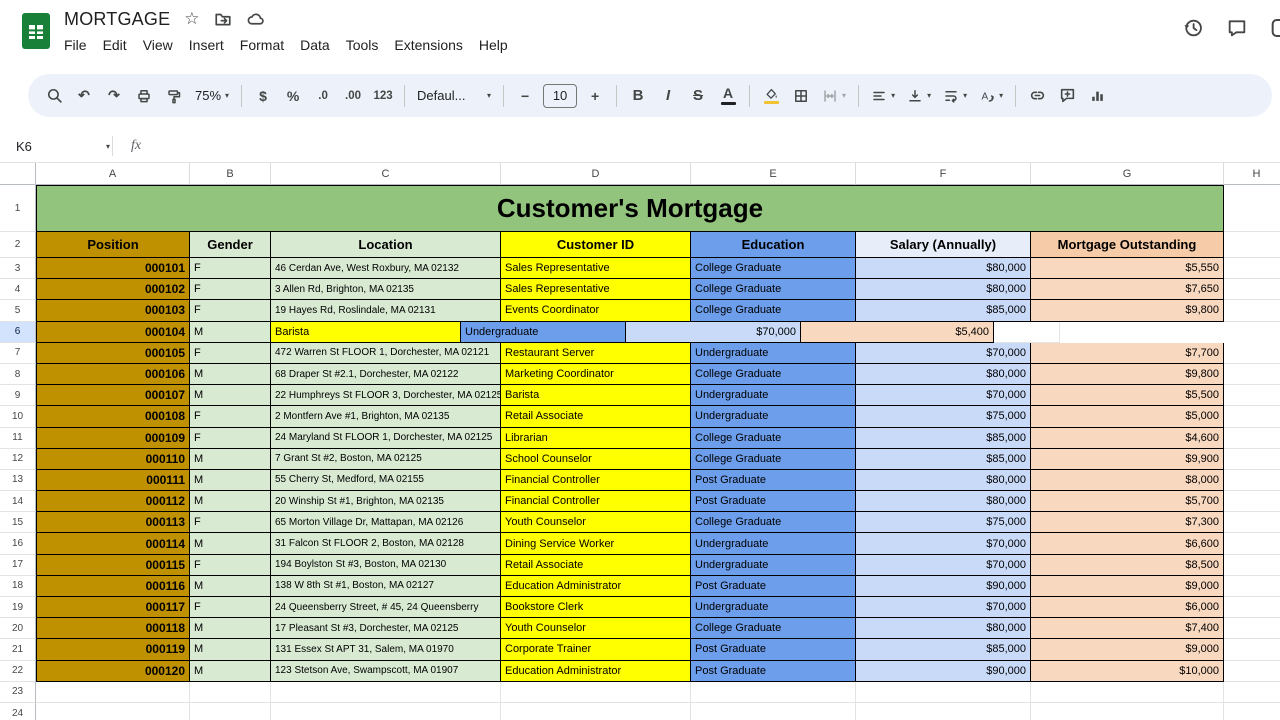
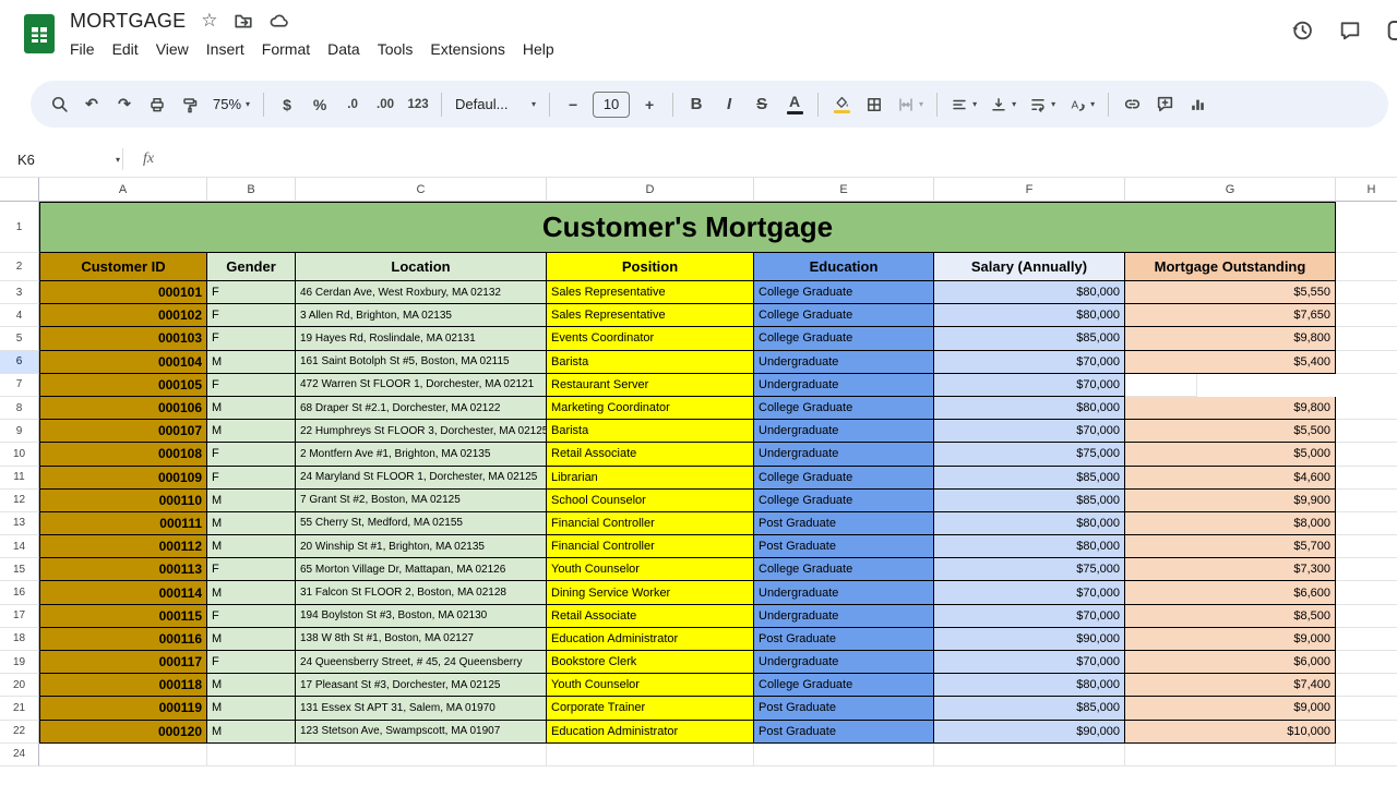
  MORTGAGE
  ☆
  File
  Edit
  View
  Insert
  Format
  Data
  Tools
  Extensions
  Help
  ↶
  ↷
  75%
  ▾
  $
  %
  .0
  .00
  123
  Defaul...
  ▾
  −
  10
  +
  B
  I
  S
  A
  ▾
  ▾
  ▾
  ▾
  A
  ▾
  K6
  ▾
  fx
  A
  B
  C
  D
  E
  F
  G
  H
  1
  Customer's Mortgage
  2
- Position
+ Customer ID
  Gender
  Location
- Customer ID
+ Position
  Education
  Salary (Annually)
  Mortgage Outstanding
  3
  000101
  F
  46 Cerdan Ave, West Roxbury, MA 02132
  Sales Representative
  College Graduate
  $80,000
  $5,550
  4
  000102
  F
  3 Allen Rd, Brighton, MA 02135
  Sales Representative
  College Graduate
  $80,000
  $7,650
  5
  000103
  F
  19 Hayes Rd, Roslindale, MA 02131
  Events Coordinator
  College Graduate
  $85,000
  $9,800
  6
  000104
  M
+ 161 Saint Botolph St #5, Boston, MA 02115
  Barista
  Undergraduate
  $70,000
  $5,400
  7
  000105
  F
  472 Warren St FLOOR 1, Dorchester, MA 02121
  Restaurant Server
  Undergraduate
  $70,000
- $7,700
  8
  000106
  M
  68 Draper St #2.1, Dorchester, MA 02122
  Marketing Coordinator
  College Graduate
  $80,000
  $9,800
  9
  000107
  M
  22 Humphreys St FLOOR 3, Dorchester, MA 02125
  Barista
  Undergraduate
  $70,000
  $5,500
  10
  000108
  F
  2 Montfern Ave #1, Brighton, MA 02135
  Retail Associate
  Undergraduate
  $75,000
  $5,000
  11
  000109
  F
  24 Maryland St FLOOR 1, Dorchester, MA 02125
  Librarian
  College Graduate
  $85,000
  $4,600
  12
  000110
  M
  7 Grant St #2, Boston, MA 02125
  School Counselor
  College Graduate
  $85,000
  $9,900
  13
  000111
  M
  55 Cherry St, Medford, MA 02155
  Financial Controller
  Post Graduate
  $80,000
  $8,000
  14
  000112
  M
  20 Winship St #1, Brighton, MA 02135
  Financial Controller
  Post Graduate
  $80,000
  $5,700
  15
  000113
  F
  65 Morton Village Dr, Mattapan, MA 02126
  Youth Counselor
  College Graduate
  $75,000
  $7,300
  16
  000114
  M
  31 Falcon St FLOOR 2, Boston, MA 02128
  Dining Service Worker
  Undergraduate
  $70,000
  $6,600
  17
  000115
  F
  194 Boylston St #3, Boston, MA 02130
  Retail Associate
  Undergraduate
  $70,000
  $8,500
  18
  000116
  M
  138 W 8th St #1, Boston, MA 02127
  Education Administrator
  Post Graduate
  $90,000
  $9,000
  19
  000117
  F
  24 Queensberry Street, # 45, 24 Queensberry
  Bookstore Clerk
  Undergraduate
  $70,000
  $6,000
  20
  000118
  M
  17 Pleasant St #3, Dorchester, MA 02125
  Youth Counselor
  College Graduate
  $80,000
  $7,400
  21
  000119
  M
  131 Essex St APT 31, Salem, MA 01970
  Corporate Trainer
  Post Graduate
  $85,000
  $9,000
  22
  000120
  M
  123 Stetson Ave, Swampscott, MA 01907
  Education Administrator
  Post Graduate
  $90,000
  $10,000
- 23
  24
